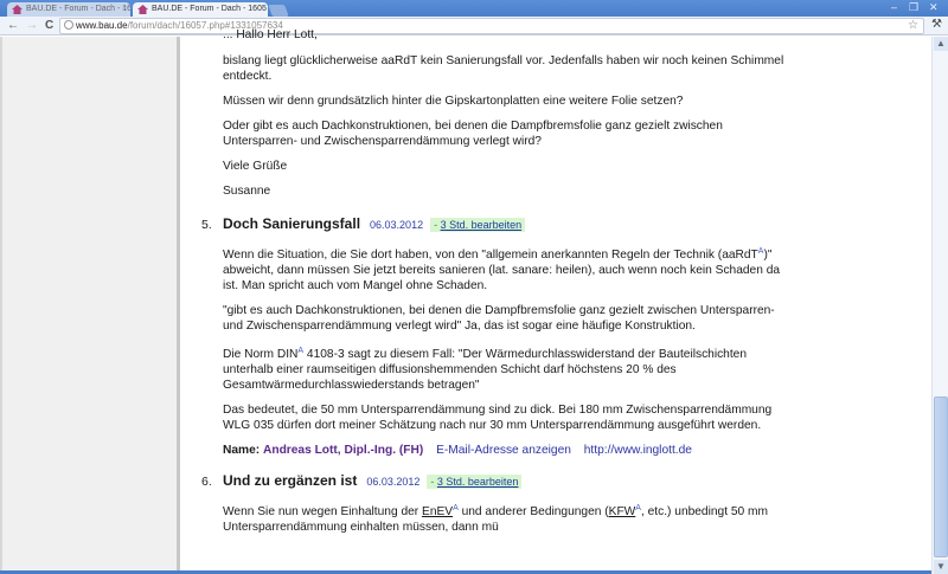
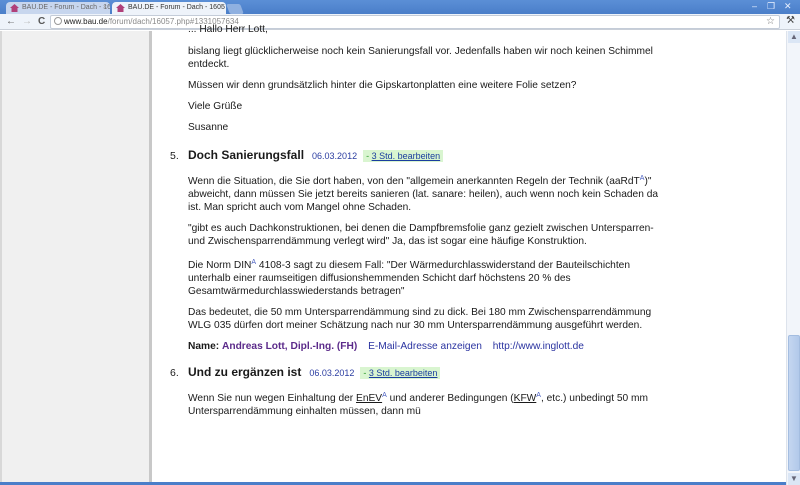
  –
  ❐
  ✕
  ←
  →
  C
  www.bau.de/forum/dach/16057.php#1331057634
  ☆
  ⚒
  ... Hallo Herr Lott,
- bislang liegt glücklicherweise aaRdT kein Sanierungsfall vor. Jedenfalls haben wir noch keinen Schimmel entdeckt.
+ bislang liegt glücklicherweise noch kein Sanierungsfall vor. Jedenfalls haben wir noch keinen Schimmel entdeckt.
  Müssen wir denn grundsätzlich hinter die Gipskartonplatten eine weitere Folie setzen?
- Oder gibt es auch Dachkonstruktionen, bei denen die Dampfbremsfolie ganz gezielt zwischen Untersparren- und Zwischensparrendämmung verlegt wird?
  Viele Grüße
  Susanne
  5.
  Doch Sanierungsfall 06.03.2012 - 3 Std. bearbeiten
  Wenn die Situation, die Sie dort haben, von den "allgemein anerkannten Regeln der Technik (aaRdT )" abweicht, dann müssen Sie jetzt bereits sanieren (lat. sanare: heilen), auch wenn noch kein Schaden da ist. Man spricht auch vom Mangel ohne Schaden.
  "gibt es auch Dachkonstruktionen, bei denen die Dampfbremsfolie ganz gezielt zwischen Untersparren- und Zwischensparrendämmung verlegt wird" Ja, das ist sogar eine häufige Konstruktion.
  Die Norm DIN 4108-3 sagt zu diesem Fall: "Der Wärmedurchlasswiderstand der Bauteilschichten unterhalb einer raumseitigen diffusionshemmenden Schicht darf höchstens 20 % des Gesamtwärmedurchlasswiederstands betragen"
  Das bedeutet, die 50 mm Untersparrendämmung sind zu dick. Bei 180 mm Zwischensparrendämmung WLG 035 dürfen dort meiner Schätzung nach nur 30 mm Untersparrendämmung ausgeführt werden.
  Name: Andreas Lott, Dipl.-Ing. (FH) E-Mail-Adresse anzeigen http://www.inglott.de
  6.
  Und zu ergänzen ist 06.03.2012 - 3 Std. bearbeiten
  Wenn Sie nun wegen Einhaltung der EnEV und anderer Bedingungen (KFW , etc.) unbedingt 50 mm Untersparrendämmung einhalten müssen, dann mü
  ▲
  ▼
